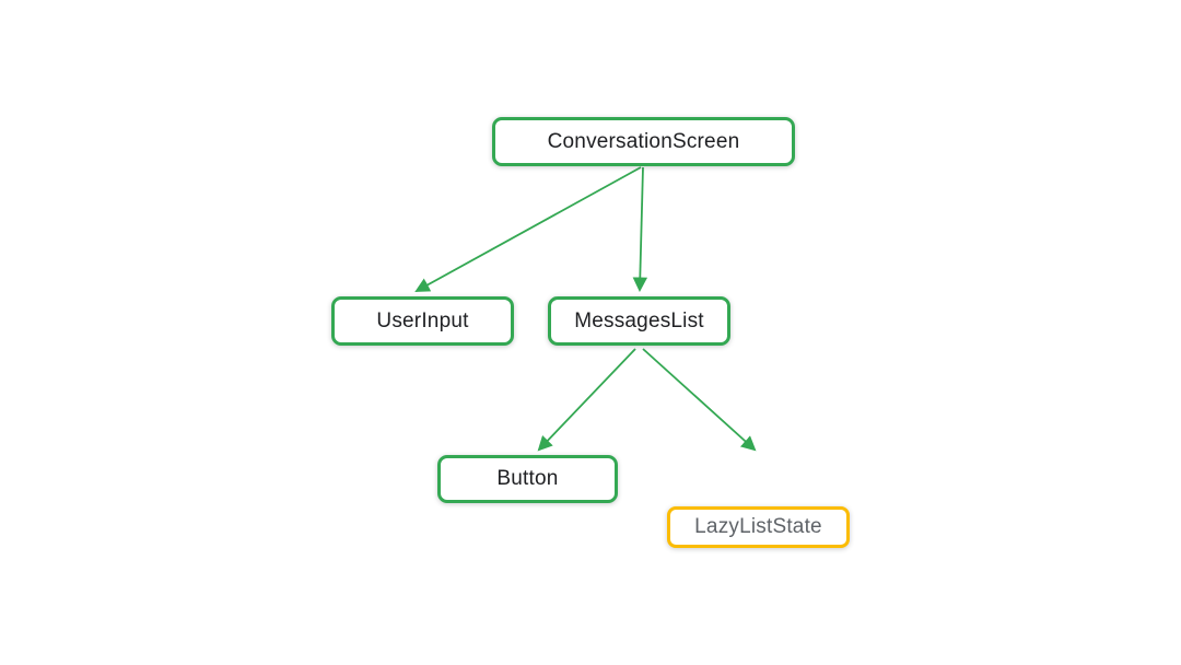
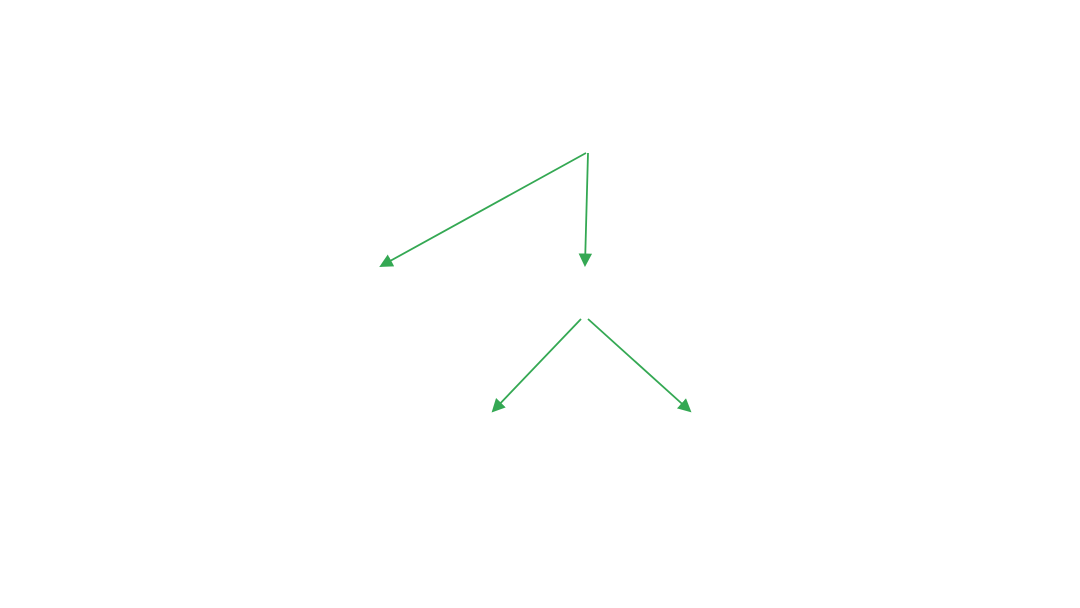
- ConversationScreen
- UserInput
- MessagesList
- Button
- LazyListState
